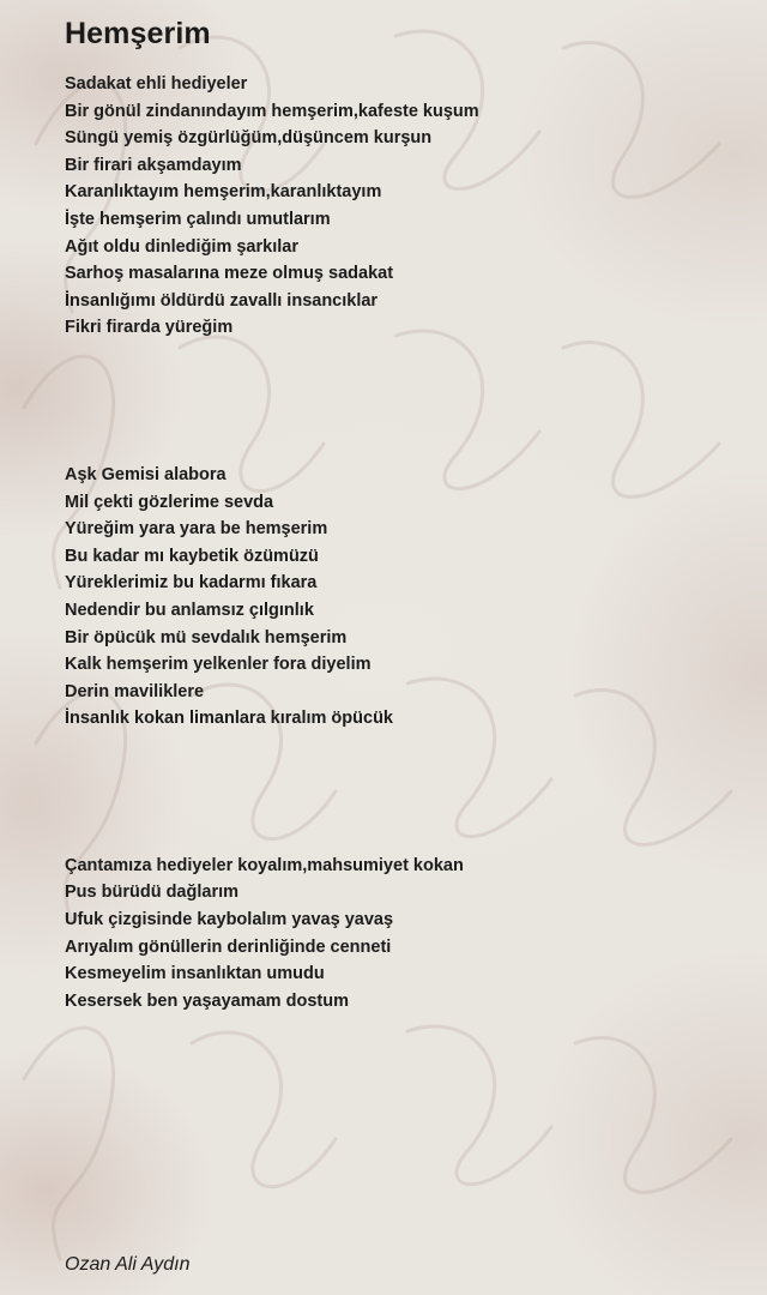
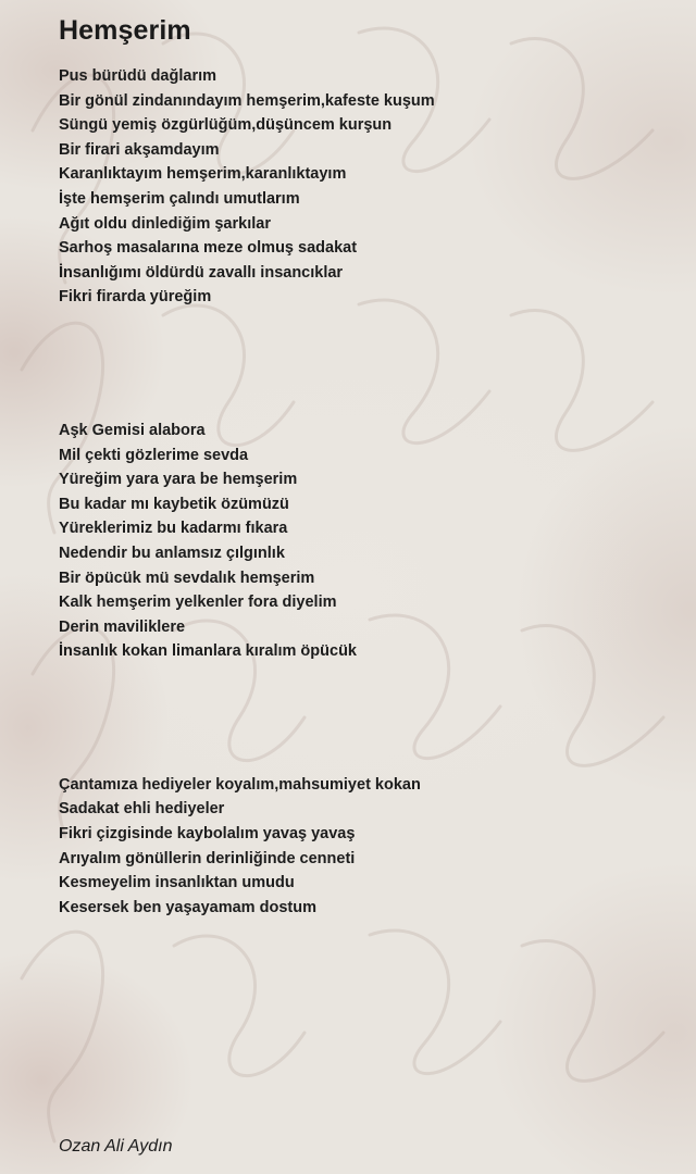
  Hemşerim
- Sadakat ehli hediyeler
+ Pus bürüdü dağlarım
  Bir gönül zindanındayım hemşerim,kafeste kuşum
  Süngü yemiş özgürlüğüm,düşüncem kurşun
  Bir firari akşamdayım
  Karanlıktayım hemşerim,karanlıktayım
  İşte hemşerim çalındı umutlarım
  Ağıt oldu dinlediğim şarkılar
  Sarhoş masalarına meze olmuş sadakat
  İnsanlığımı öldürdü zavallı insancıklar
  Fikri firarda yüreğim
  Aşk Gemisi alabora
  Mil çekti gözlerime sevda
  Yüreğim yara yara be hemşerim
  Bu kadar mı kaybetik özümüzü
  Yüreklerimiz bu kadarmı fıkara
  Nedendir bu anlamsız çılgınlık
  Bir öpücük mü sevdalık hemşerim
  Kalk hemşerim yelkenler fora diyelim
  Derin maviliklere
  İnsanlık kokan limanlara kıralım öpücük
  Çantamıza hediyeler koyalım,mahsumiyet kokan
- Pus bürüdü dağlarım
+ Sadakat ehli hediyeler
- Ufuk çizgisinde kaybolalım yavaş yavaş
+ Fikri çizgisinde kaybolalım yavaş yavaş
  Arıyalım gönüllerin derinliğinde cenneti
  Kesmeyelim insanlıktan umudu
  Kesersek ben yaşayamam dostum
  Ozan Ali Aydın
